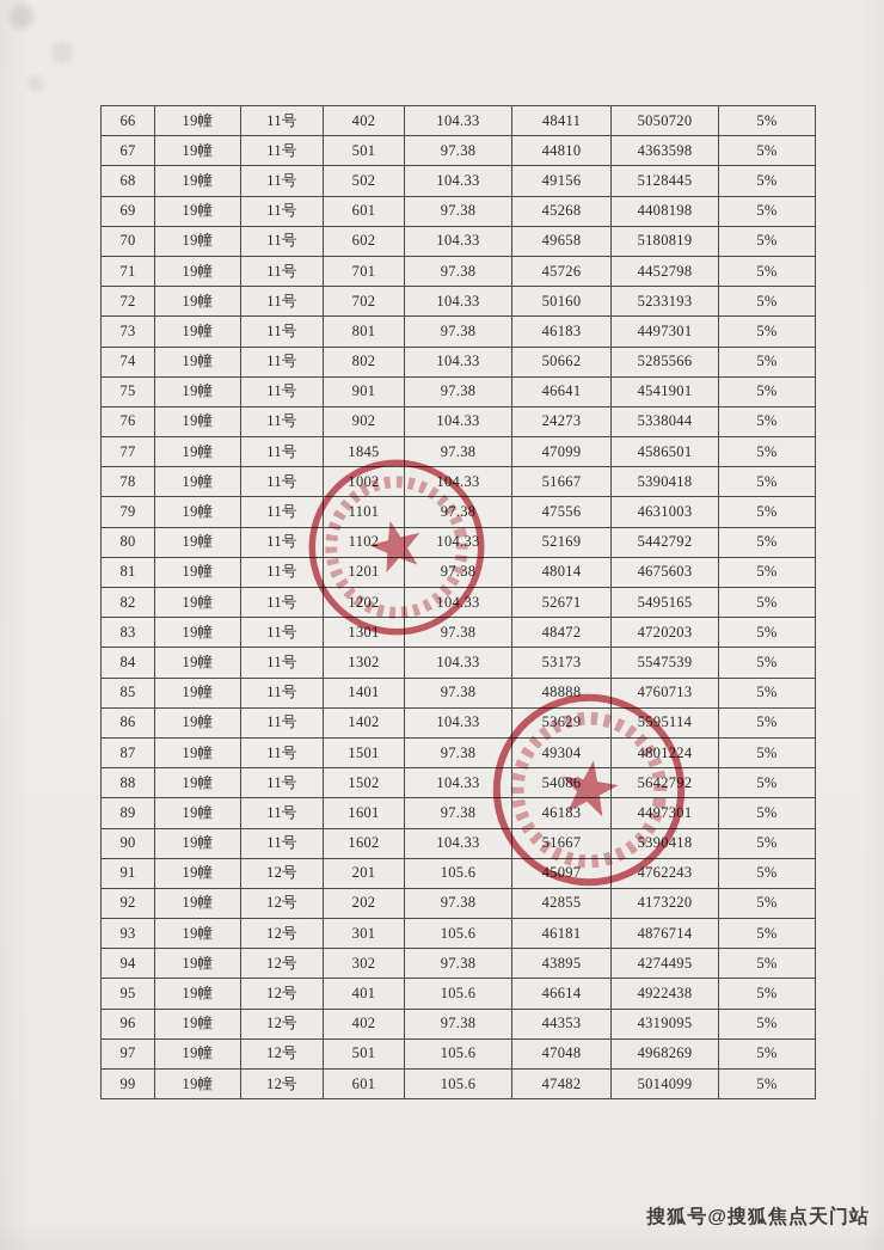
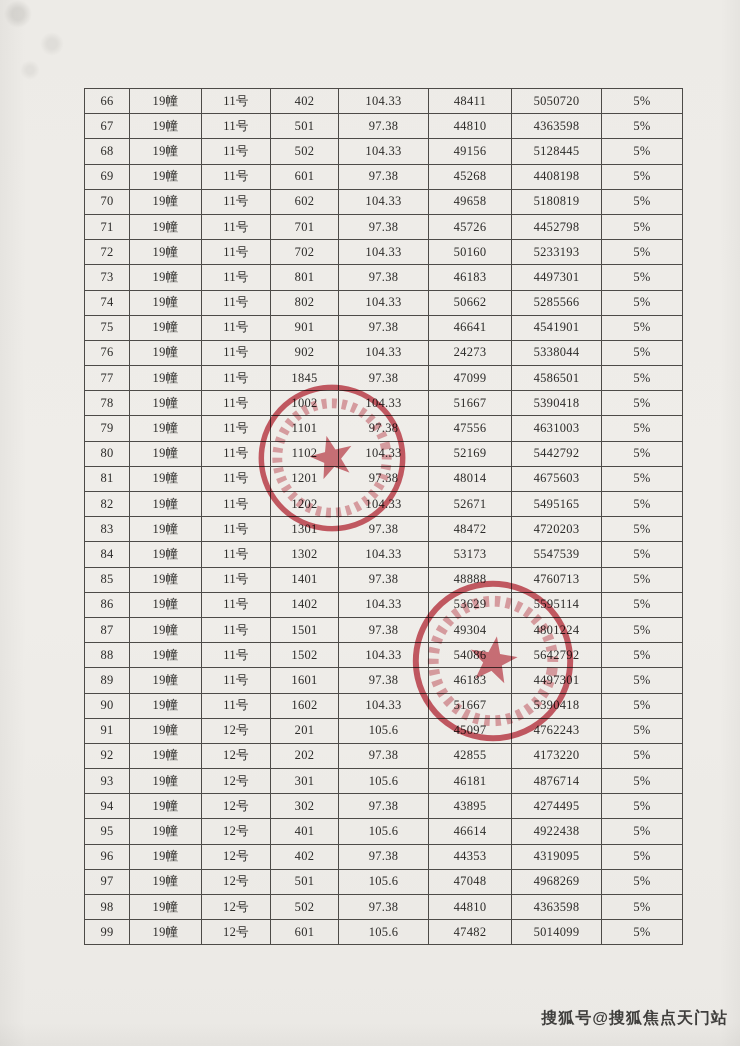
  66	19幢	11号	402	104.33	48411	5050720	5%
  67	19幢	11号	501	97.38	44810	4363598	5%
  68	19幢	11号	502	104.33	49156	5128445	5%
  69	19幢	11号	601	97.38	45268	4408198	5%
  70	19幢	11号	602	104.33	49658	5180819	5%
  71	19幢	11号	701	97.38	45726	4452798	5%
  72	19幢	11号	702	104.33	50160	5233193	5%
  73	19幢	11号	801	97.38	46183	4497301	5%
  74	19幢	11号	802	104.33	50662	5285566	5%
  75	19幢	11号	901	97.38	46641	4541901	5%
  76	19幢	11号	902	104.33	24273	5338044	5%
  77	19幢	11号	1845	97.38	47099	4586501	5%
  78	19幢	11号	1002	104.33	51667	5390418	5%
  79	19幢	11号	1101	97.38	47556	4631003	5%
  80	19幢	11号	1102	104.33	52169	5442792	5%
  81	19幢	11号	1201	97.38	48014	4675603	5%
  82	19幢	11号	1202	104.33	52671	5495165	5%
  83	19幢	11号	1301	97.38	48472	4720203	5%
  84	19幢	11号	1302	104.33	53173	5547539	5%
  85	19幢	11号	1401	97.38	48888	4760713	5%
  86	19幢	11号	1402	104.33	53629	5595114	5%
  87	19幢	11号	1501	97.38	49304	4801224	5%
  88	19幢	11号	1502	104.33	54086	5642792	5%
  89	19幢	11号	1601	97.38	46183	4497301	5%
  90	19幢	11号	1602	104.33	51667	5390418	5%
  91	19幢	12号	201	105.6	45097	4762243	5%
  92	19幢	12号	202	97.38	42855	4173220	5%
  93	19幢	12号	301	105.6	46181	4876714	5%
  94	19幢	12号	302	97.38	43895	4274495	5%
  95	19幢	12号	401	105.6	46614	4922438	5%
  96	19幢	12号	402	97.38	44353	4319095	5%
  97	19幢	12号	501	105.6	47048	4968269	5%
+ 98	19幢	12号	502	97.38	44810	4363598	5%
  99	19幢	12号	601	105.6	47482	5014099	5%
  搜狐号@搜狐焦点天门站
